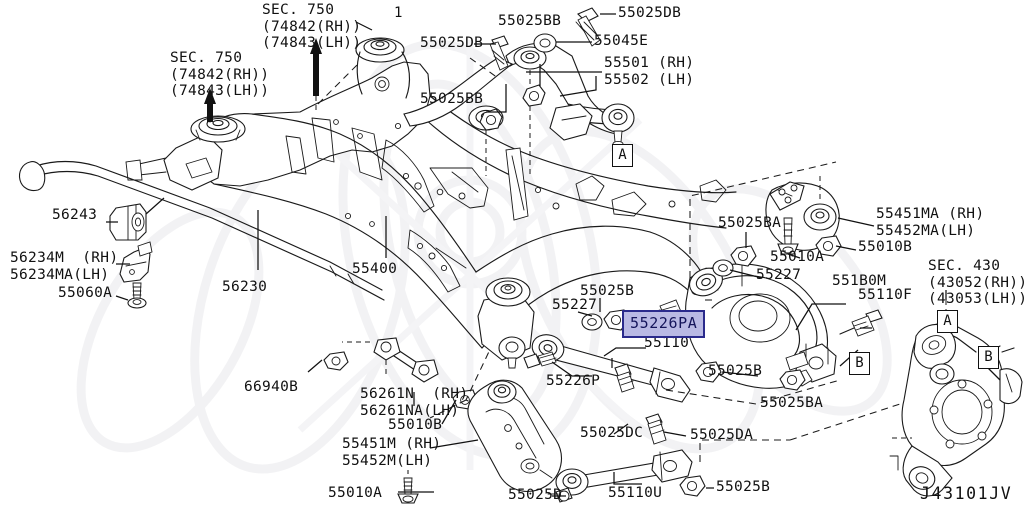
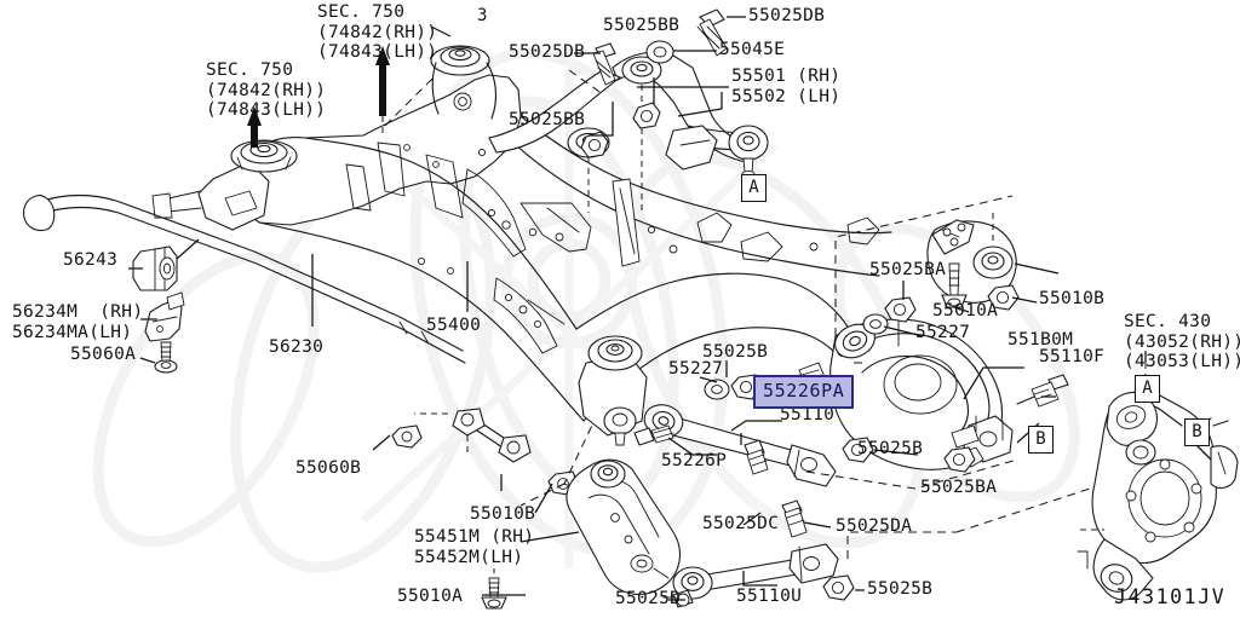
  SEC. 750
  (74842(RH))
  (74843(LH))
  SEC. 750
  (74842(RH))
  (74843(LH))
  SEC. 430
  (43052(RH))
  (43053(LH))
- 1
+ 3
  55025DB
  55025DB
  55045E
  55025BB
  55025BB
  55501 (RH)
  55502 (LH)
  56243
  56234M (RH)
  56234MA(LH)
  55060A
  56230
  55400
  55025BA
  55227
- 55451MA (RH)
- 55452MA(LH)
  55010B
  55010A
  551B0M
  55110F
  55025B
  55227
  55110
  55226P
  55025B
  55025BA
- 66940B
+ 55060B
- 56261N (RH)
- 56261NA(LH)
  55010B
  55451M (RH)
  55452M(LH)
  55010A
  55025DC
  55025DA
  55025D
  55110U
  55025B
  A
  A
  B
  B
  55226PA
  J43101JV
